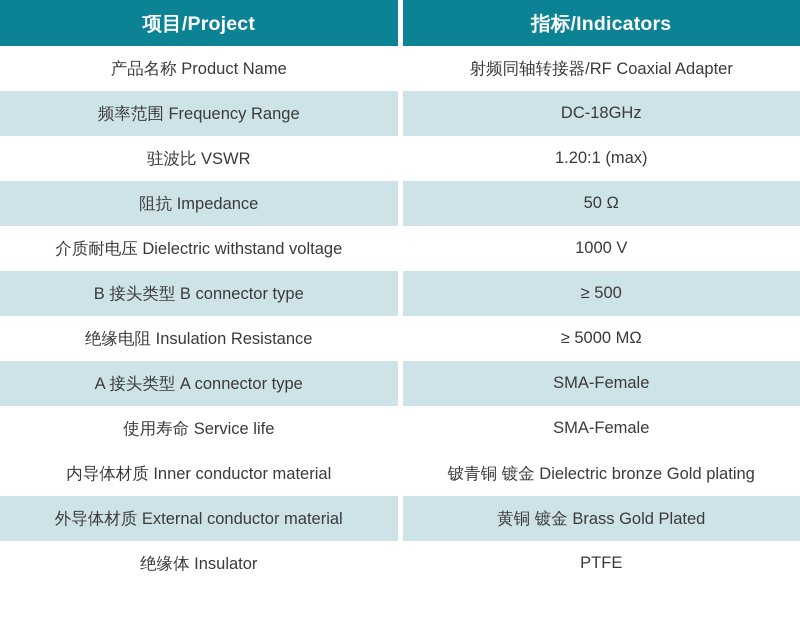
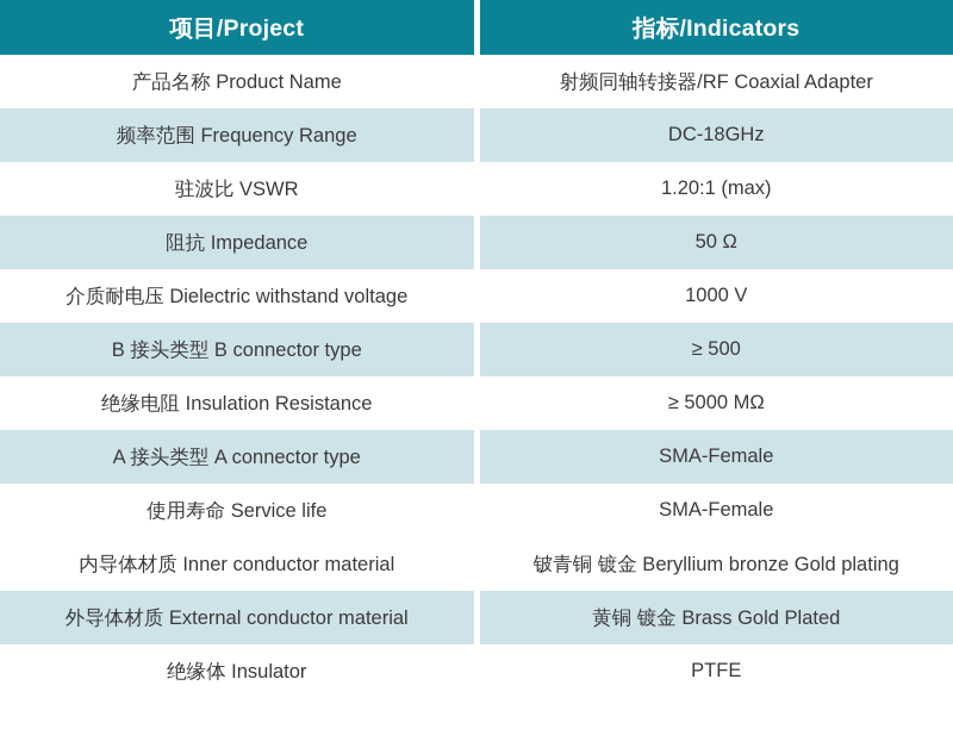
  项目/Project	指标/Indicators
  产品名称 Product Name	射频同轴转接器/RF Coaxial Adapter
  频率范围 Frequency Range	DC-18GHz
  驻波比 VSWR	1.20:1 (max)
  阻抗 Impedance	50 Ω
  介质耐电压 Dielectric withstand voltage	1000 V
  B 接头类型 B connector type	≥ 500
  绝缘电阻 Insulation Resistance	≥ 5000 MΩ
  A 接头类型 A connector type	SMA-Female
  使用寿命 Service life	SMA-Female
- 内导体材质 Inner conductor material	铍青铜 镀金 Dielectric bronze Gold plating
+ 内导体材质 Inner conductor material	铍青铜 镀金 Beryllium bronze Gold plating
  外导体材质 External conductor material	黄铜 镀金 Brass Gold Plated
  绝缘体 Insulator	PTFE
